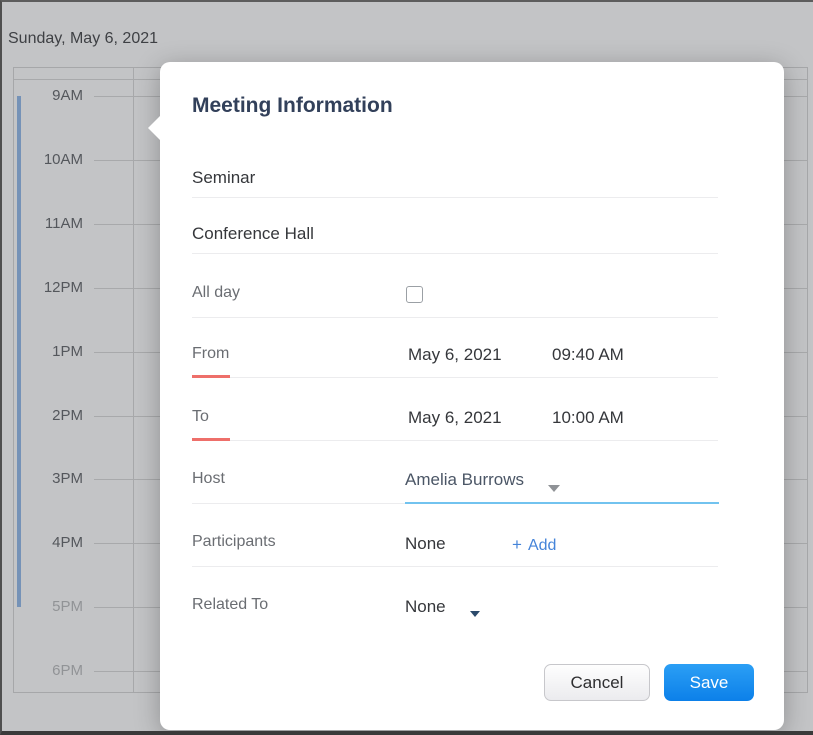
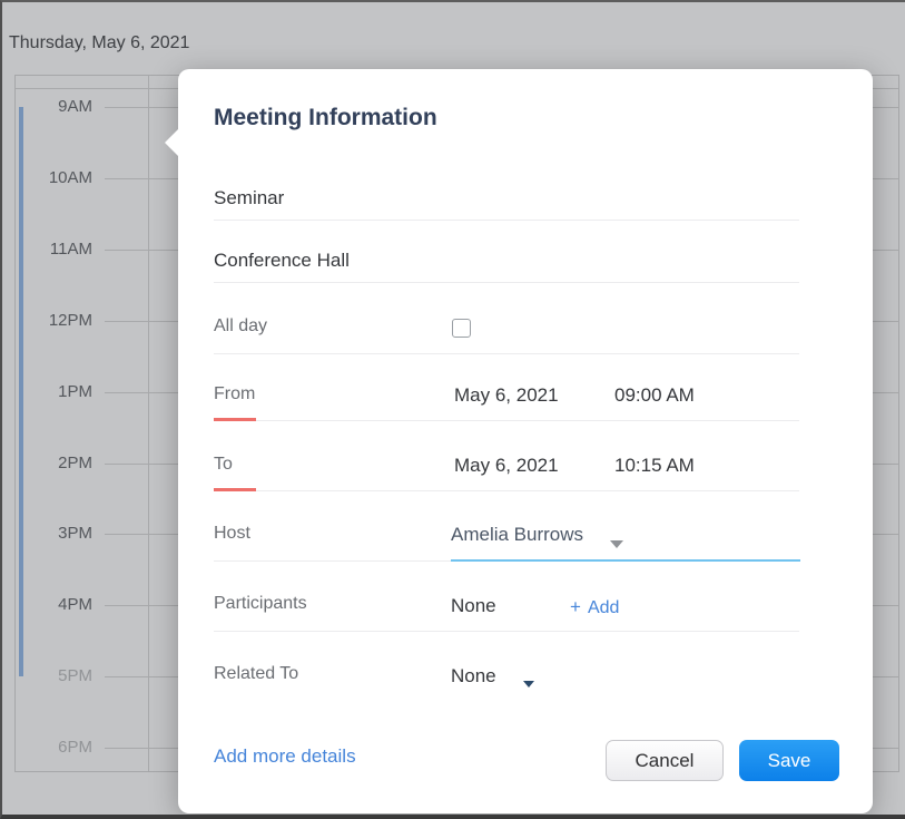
- Sunday, May 6, 2021
+ Thursday, May 6, 2021
  9AM
  10AM
  11AM
  12PM
  1PM
  2PM
  3PM
  4PM
  5PM
  6PM
  Meeting Information
  Seminar
  Conference Hall
  All day
  From
  May 6, 2021
- 09:40 AM
+ 09:00 AM
  To
  May 6, 2021
- 10:00 AM
+ 10:15 AM
  Host
  Amelia Burrows
  Participants
  None
  + Add
  Related To
  None
+ Add more details
  Cancel
  Save
